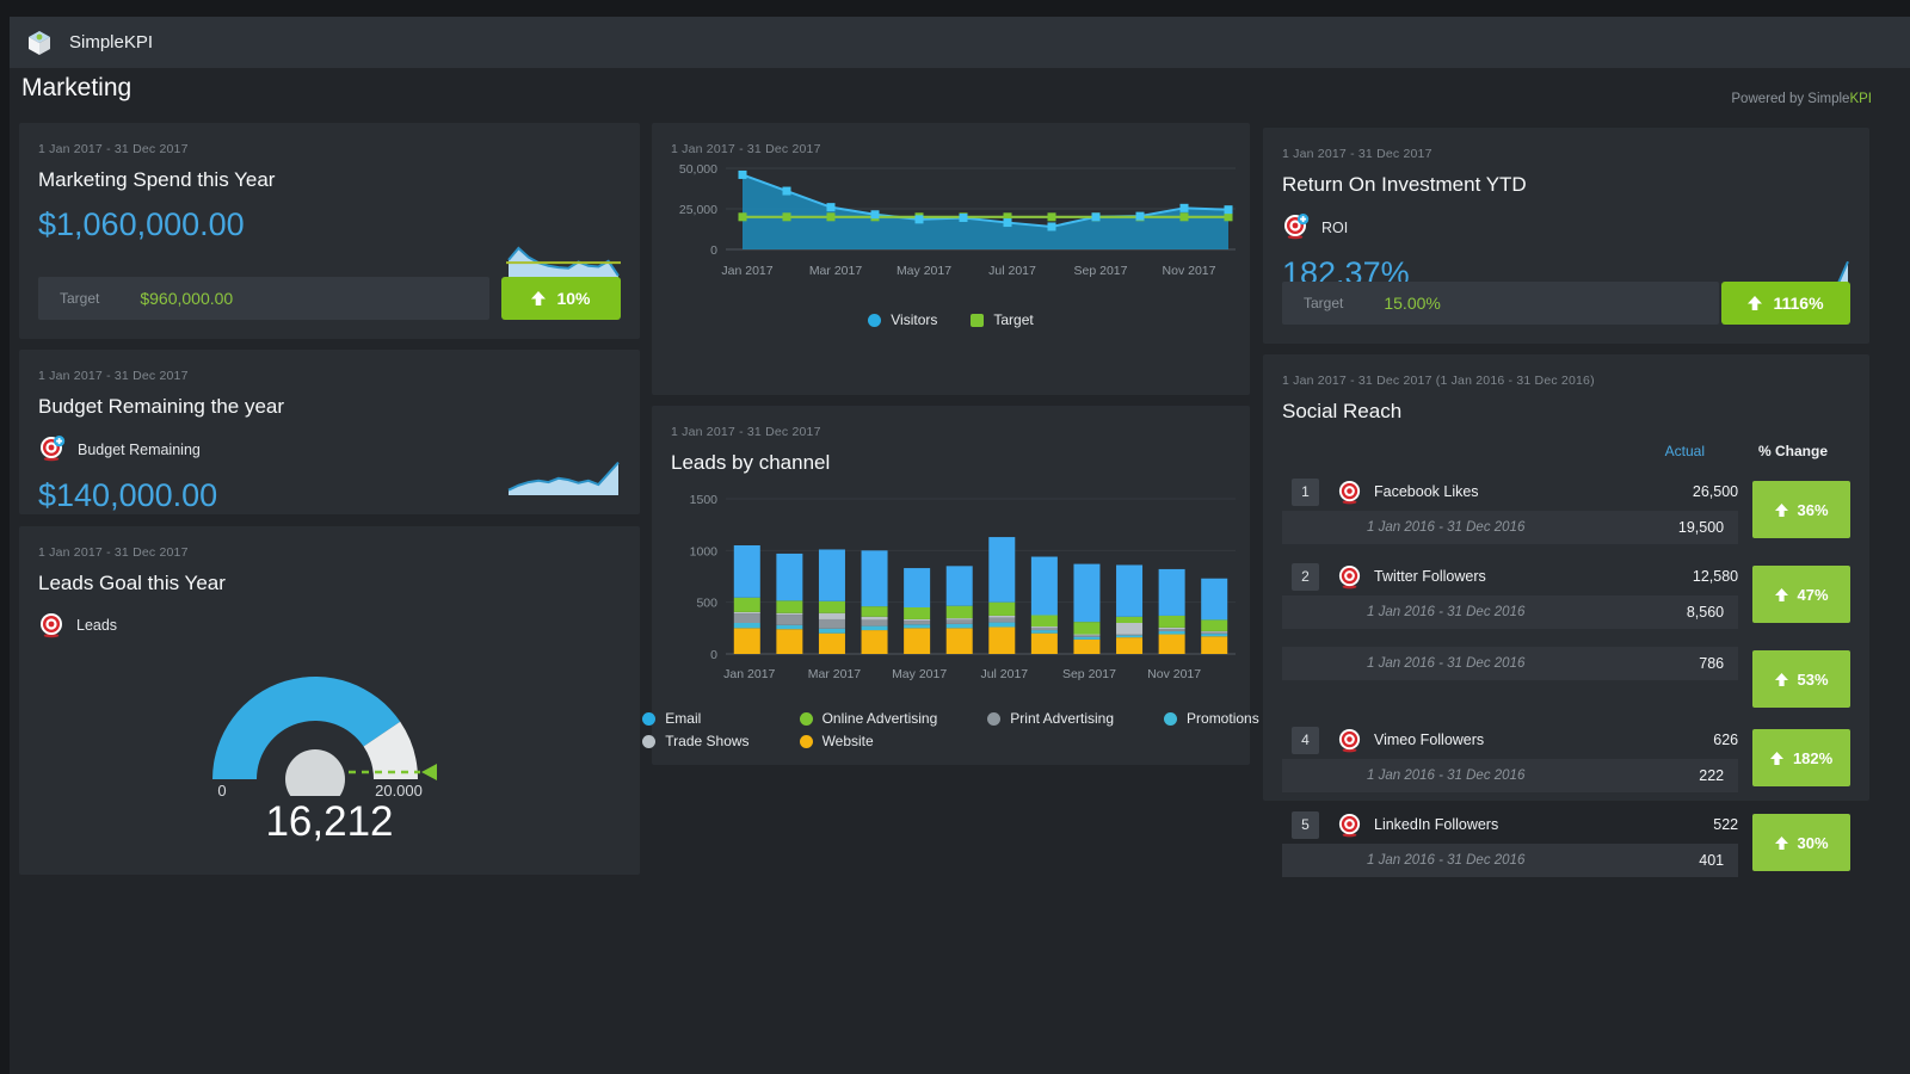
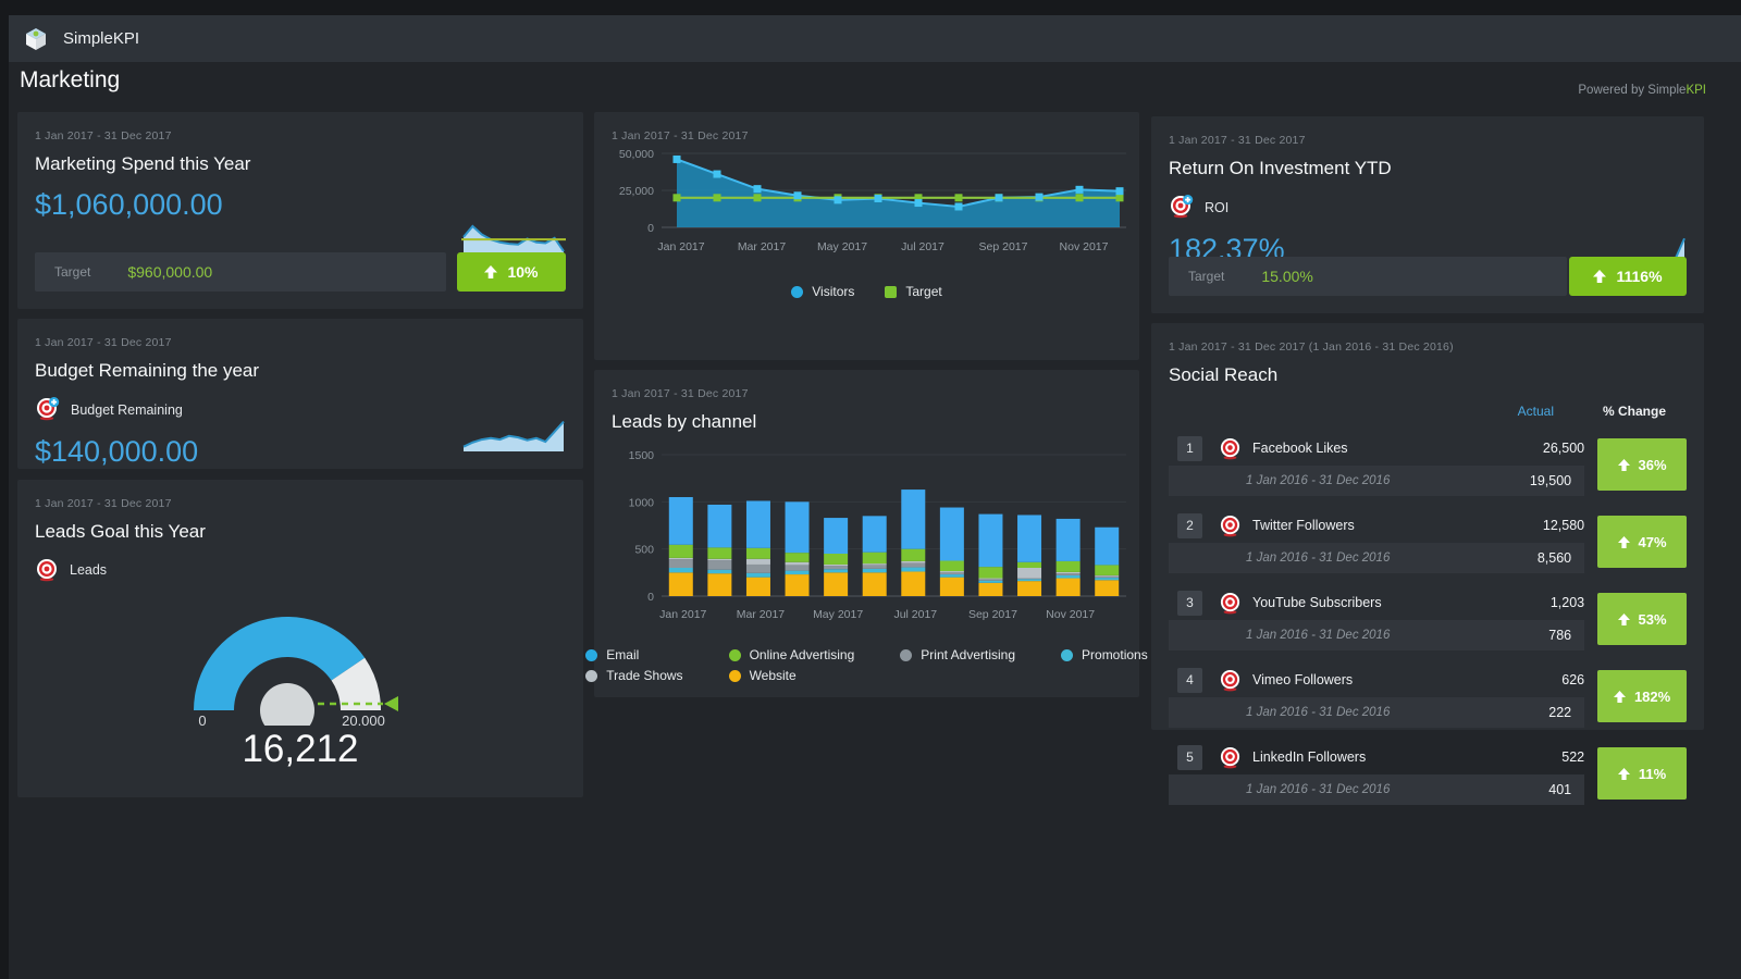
  SimpleKPI
  Marketing
  Powered by SimpleKPI
  1 Jan 2017 - 31 Dec 2017
  Marketing Spend this Year
  $1,060,000.00
  Target
  $960,000.00
  10%
  1 Jan 2017 - 31 Dec 2017
  Budget Remaining the year
  Budget Remaining
  $140,000.00
  1 Jan 2017 - 31 Dec 2017
  Leads Goal this Year
  Leads
  0
  20,000
  16,212
  1 Jan 2017 - 31 Dec 2017
  0
  25,000
  50,000
  Jan 2017
  Mar 2017
  May 2017
  Jul 2017
  Sep 2017
  Nov 2017
  Visitors
  Target
  1 Jan 2017 - 31 Dec 2017
  Leads by channel
  0
  500
  1000
  1500
  Jan 2017
  Mar 2017
  May 2017
  Jul 2017
  Sep 2017
  Nov 2017
  Email
  Online Advertising
  Print Advertising
  Promotions
  Trade Shows
  Website
  1 Jan 2017 - 31 Dec 2017
  Return On Investment YTD
  ROI
  182.37%
  Target
  15.00%
  1116%
  1 Jan 2017 - 31 Dec 2017 (1 Jan 2016 - 31 Dec 2016)
  Social Reach
  Actual
  % Change
  1
  Facebook Likes
  26,500
  1 Jan 2016 - 31 Dec 2016
  19,500
  36%
  2
  Twitter Followers
  12,580
  1 Jan 2016 - 31 Dec 2016
  8,560
  47%
+ 3
+ YouTube Subscribers
+ 1,203
  1 Jan 2016 - 31 Dec 2016
  786
  53%
  4
  Vimeo Followers
  626
  1 Jan 2016 - 31 Dec 2016
  222
  182%
  5
  LinkedIn Followers
  522
  1 Jan 2016 - 31 Dec 2016
  401
- 30%
+ 11%
